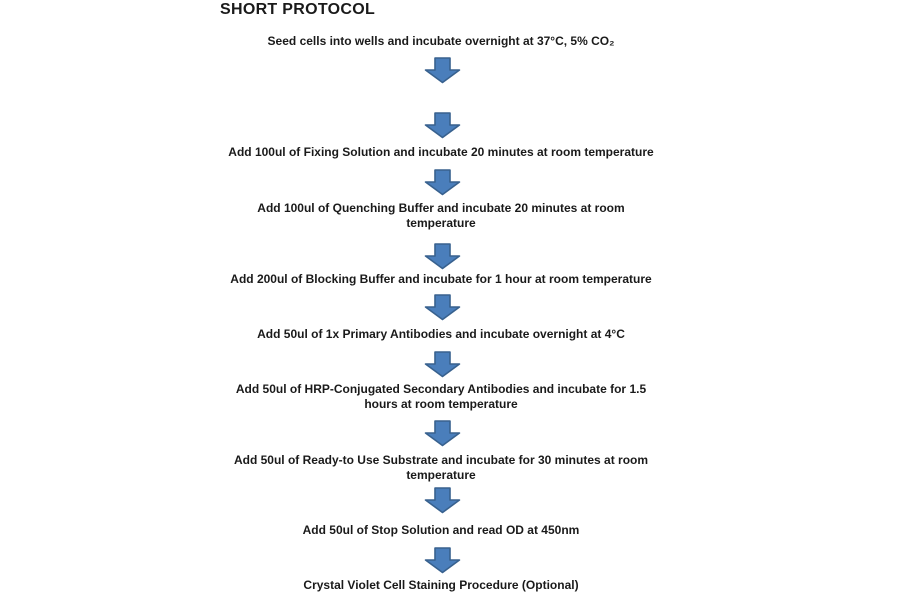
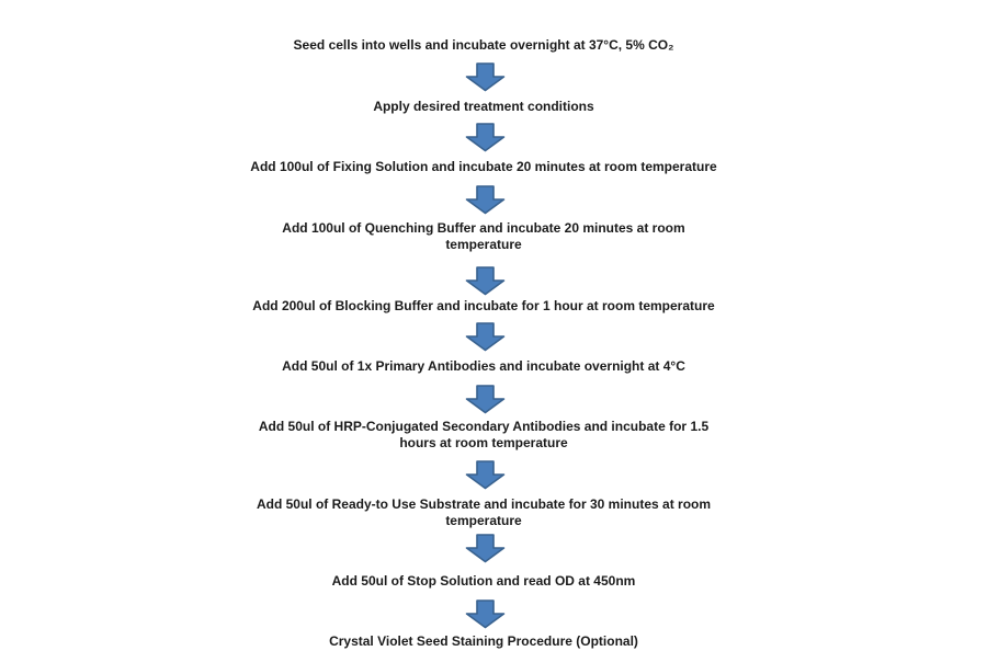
- SHORT PROTOCOL
  Seed cells into wells and incubate overnight at 37°C, 5% CO₂
+ Apply desired treatment conditions
  Add 100ul of Fixing Solution and incubate 20 minutes at room temperature
  Add 100ul of Quenching Buffer and incubate 20 minutes at room
  temperature
  Add 200ul of Blocking Buffer and incubate for 1 hour at room temperature
  Add 50ul of 1x Primary Antibodies and incubate overnight at 4°C
  Add 50ul of HRP-Conjugated Secondary Antibodies and incubate for 1.5
  hours at room temperature
  Add 50ul of Ready-to Use Substrate and incubate for 30 minutes at room
  temperature
  Add 50ul of Stop Solution and read OD at 450nm
- Crystal Violet Cell Staining Procedure (Optional)
+ Crystal Violet Seed Staining Procedure (Optional)
